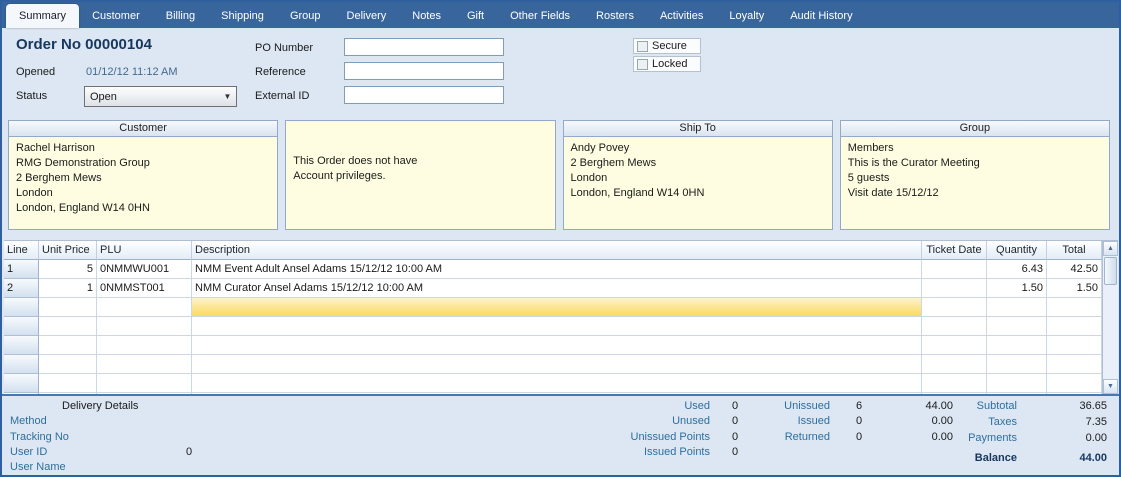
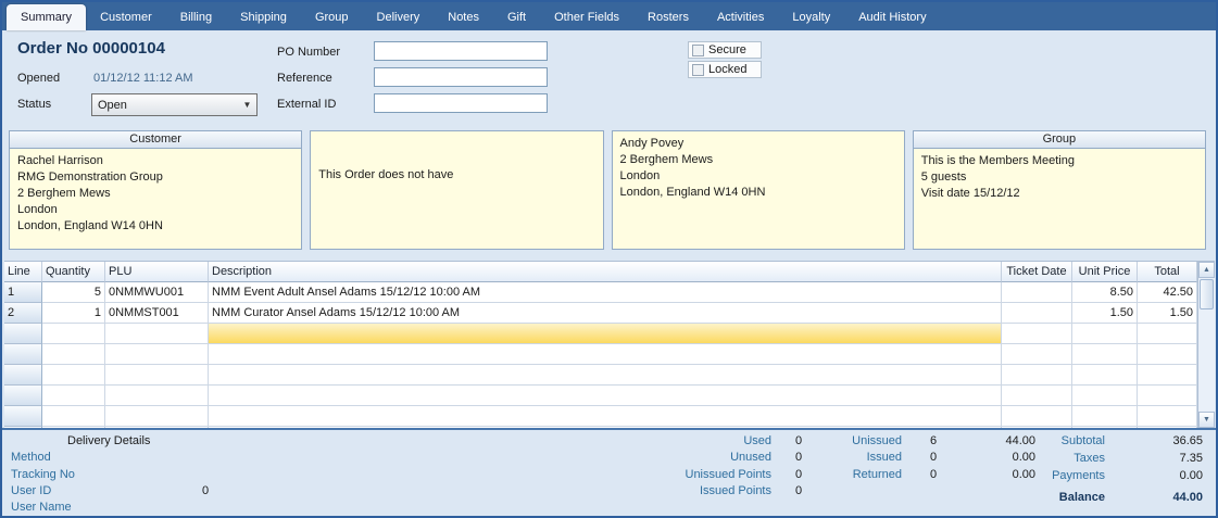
  Summary
  Customer
  Billing
  Shipping
  Group
  Delivery
  Notes
  Gift
  Other Fields
  Rosters
  Activities
  Loyalty
  Audit History
  Order No 00000104
  Opened
  01/12/12 11:12 AM
  Status
  Open
  ▼
  PO Number
  Reference
  External ID
  Secure
  Locked
  Customer
  Rachel Harrison
  RMG Demonstration Group
  2 Berghem Mews
  London
  London, England W14 0HN
  This Order does not have
- Account privileges.
- Ship To
  Andy Povey
  2 Berghem Mews
  London
  London, England W14 0HN
  Group
- Members
- This is the Curator Meeting
+ This is the Members Meeting
  5 guests
  Visit date 15/12/12
  Line
- Unit Price
+ Quantity
  PLU
  Description
  Ticket Date
- Quantity
+ Unit Price
  Total
  1
  5
  0NMMWU001
  NMM Event Adult Ansel Adams 15/12/12 10:00 AM
- 6.43
+ 8.50
  42.50
  2
  1
  0NMMST001
  NMM Curator Ansel Adams 15/12/12 10:00 AM
  1.50
  1.50
  Delivery Details
  Method
  Tracking No
  User ID
  0
  User Name
  Used
  0
  Unissued
  6
  44.00
  Unused
  0
  Issued
  0
  0.00
  Unissued Points
  0
  Returned
  0
  0.00
  Issued Points
  0
  Subtotal
  36.65
  Taxes
  7.35
  Payments
  0.00
  Balance
  44.00
